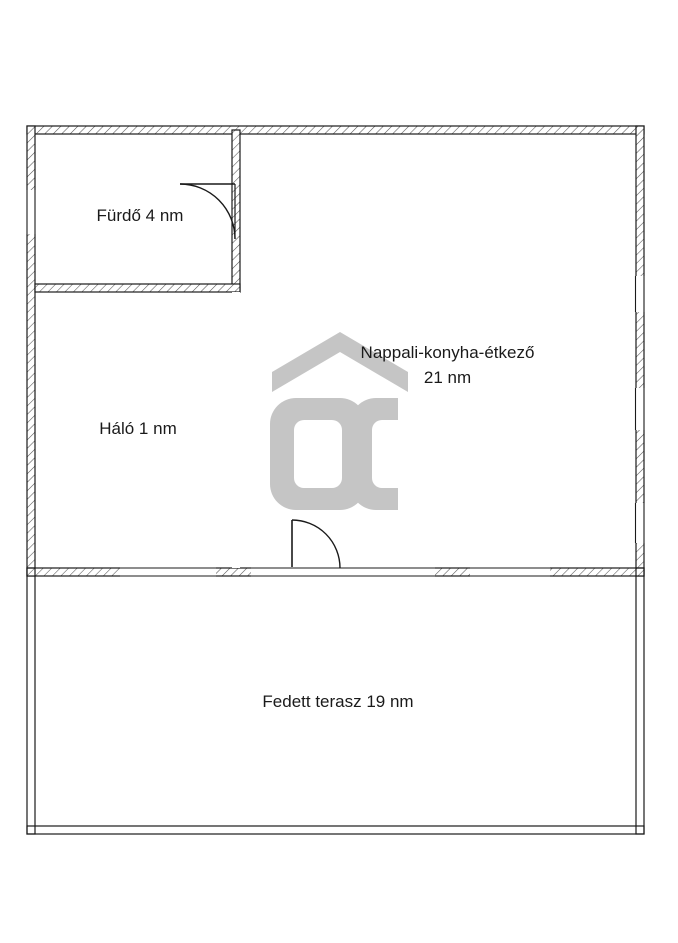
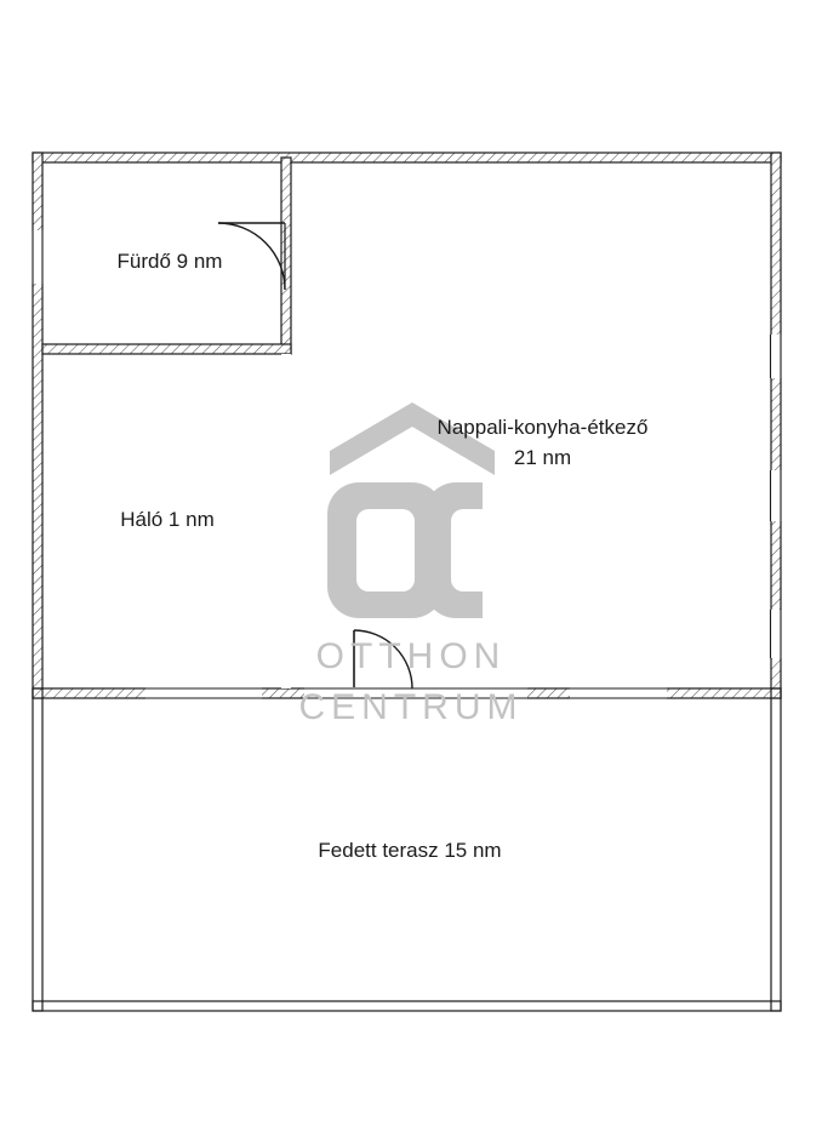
+ OTTHON
+ CENTRUM
- Fürdő 4 nm
+ Fürdő 9 nm
  Háló 1 nm
  Nappali-konyha-étkező
  21 nm
- Fedett terasz 19 nm
+ Fedett terasz 15 nm
